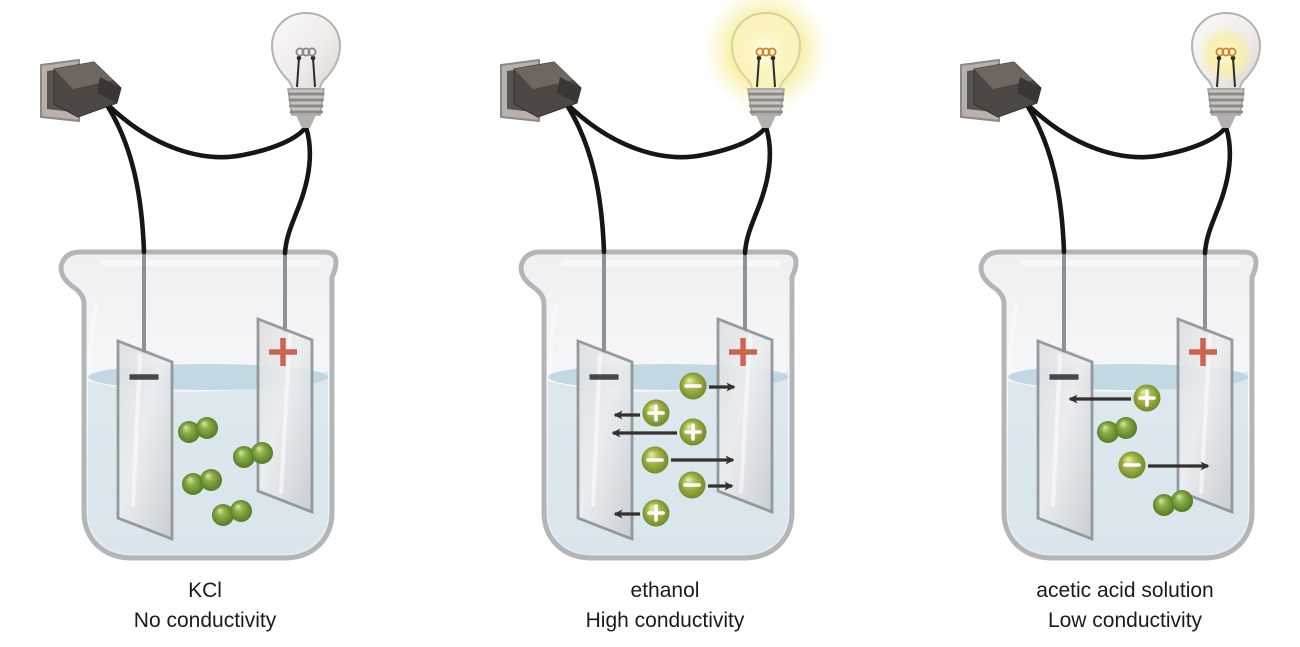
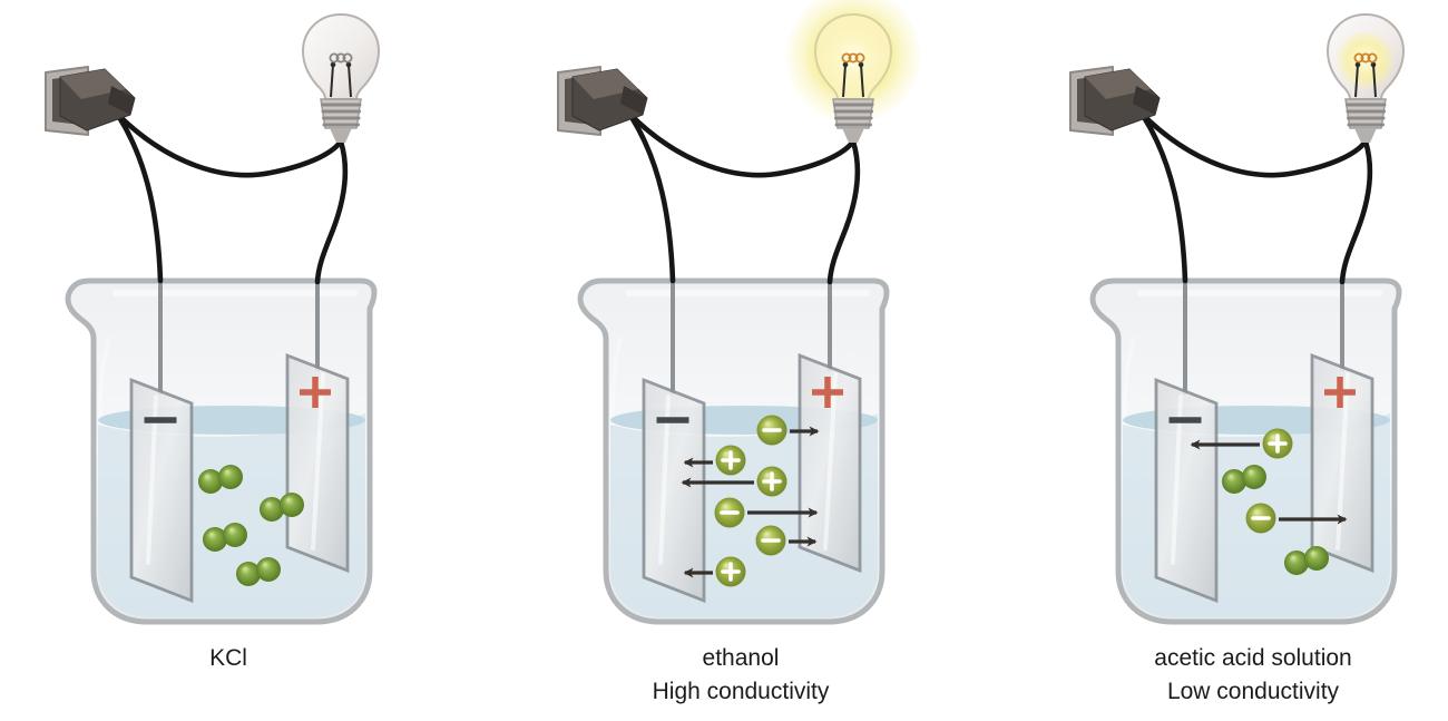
  KCl
- No conductivity
  ethanol
  High conductivity
  acetic acid solution
  Low conductivity
